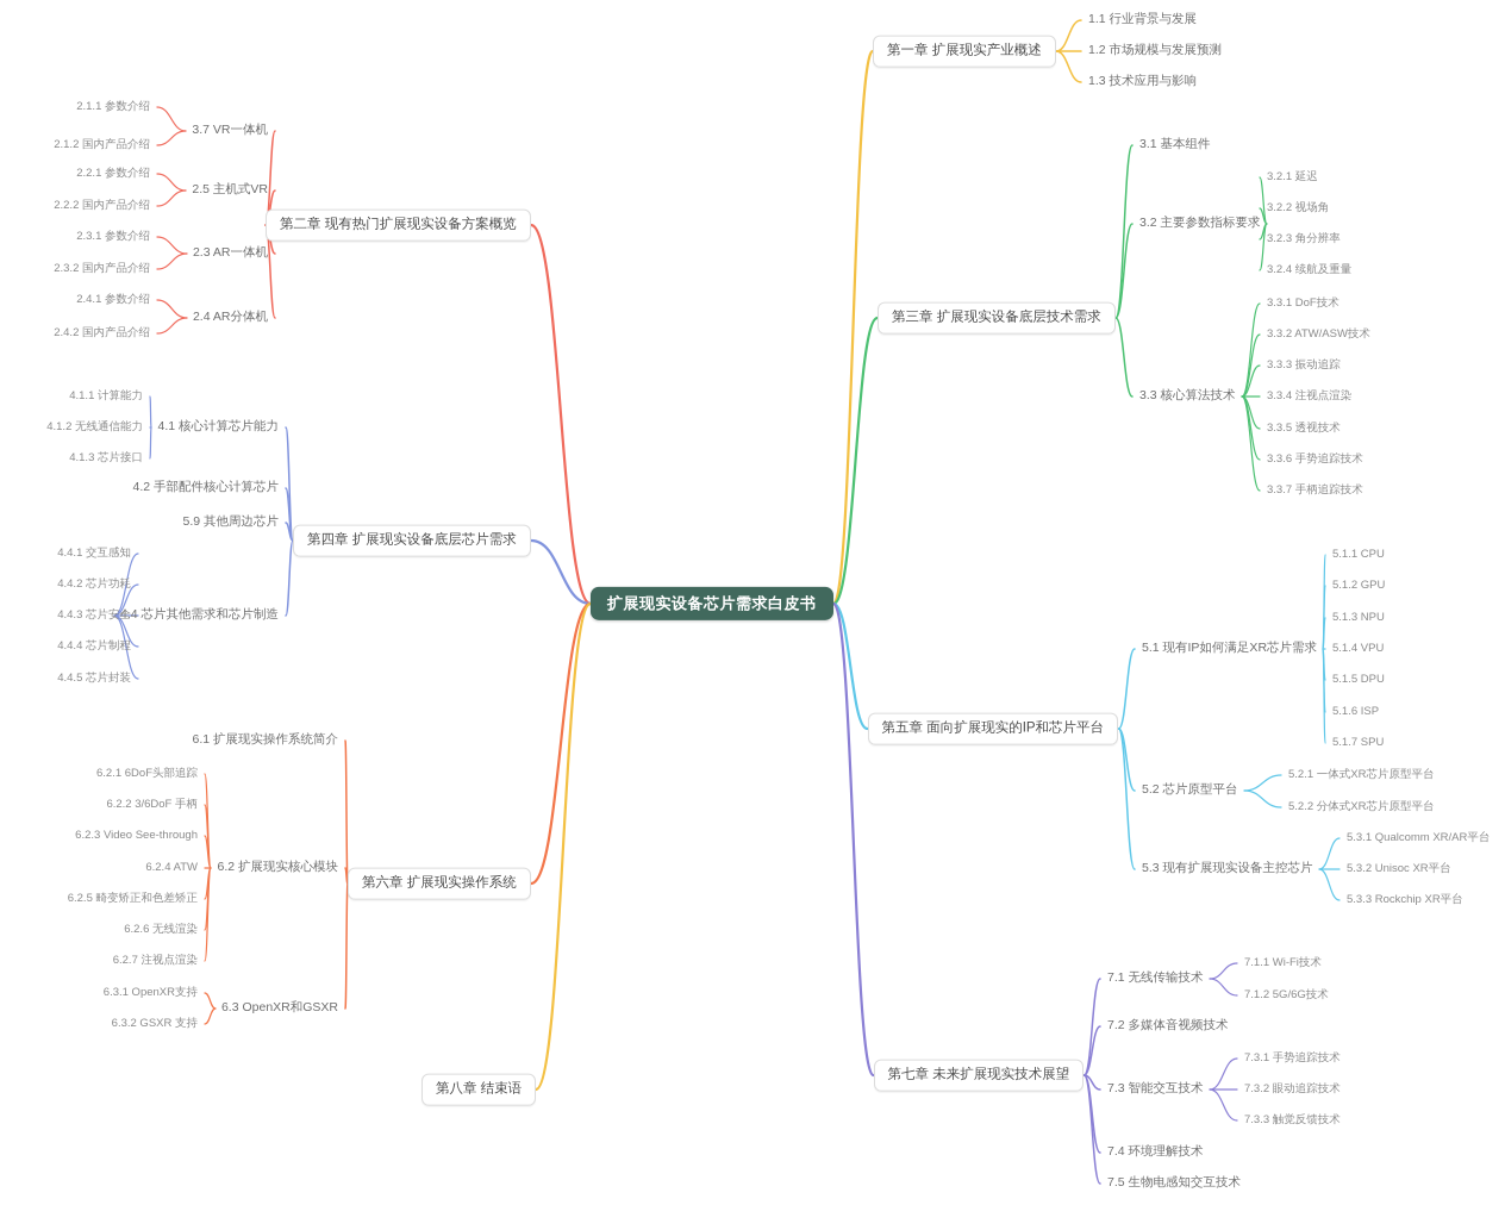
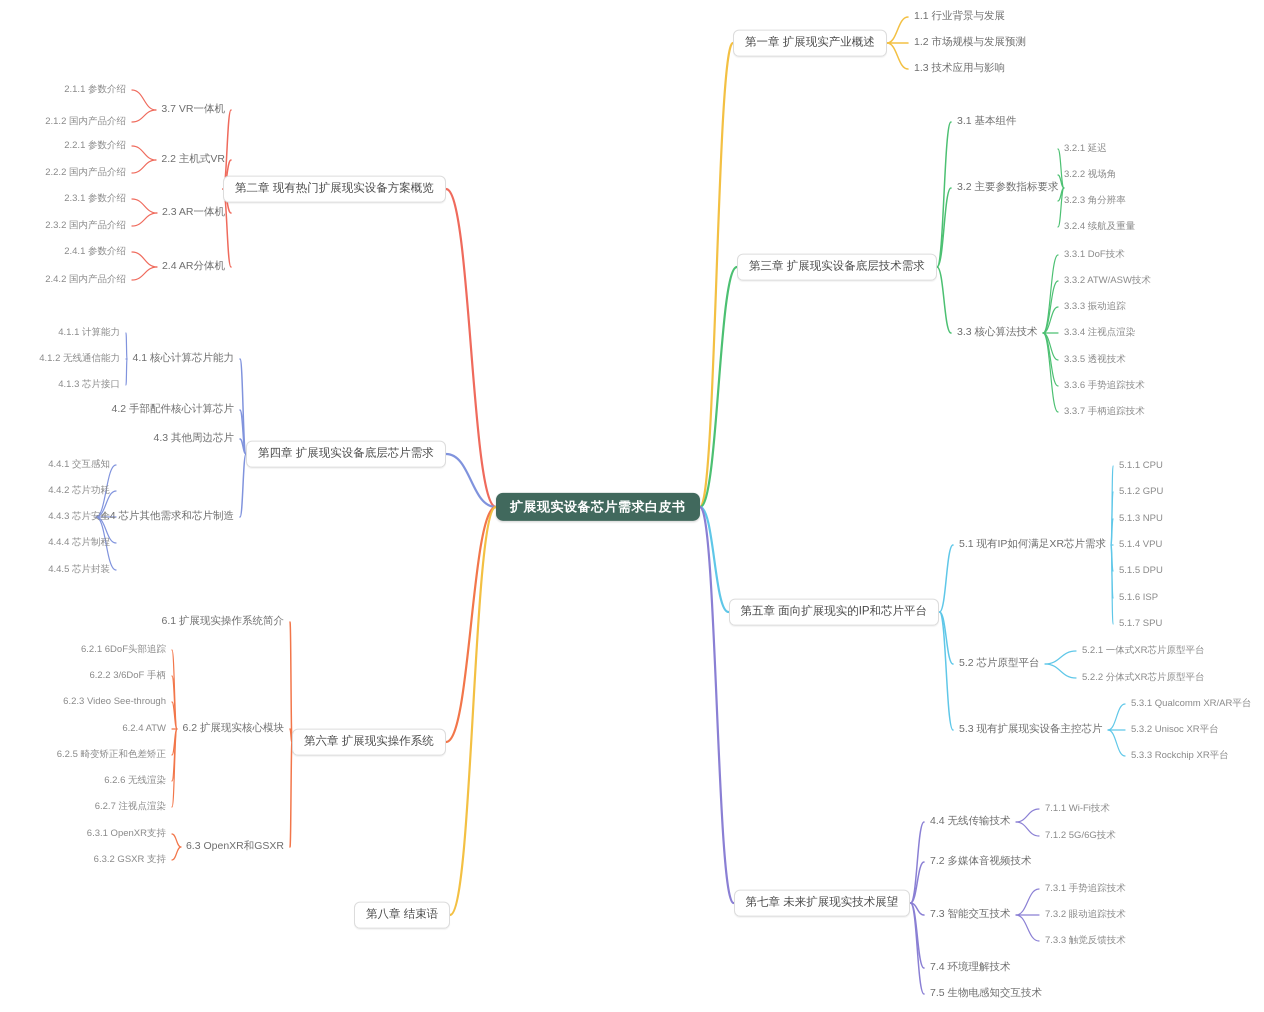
  扩展现实设备芯片需求白皮书
  第一章 扩展现实产业概述
  1.1 行业背景与发展
  1.2 市场规模与发展预测
  1.3 技术应用与影响
  第三章 扩展现实设备底层技术需求
  3.1 基本组件
  3.2 主要参数指标要求
  3.2.1 延迟
  3.2.2 视场角
  3.2.3 角分辨率
  3.2.4 续航及重量
  3.3 核心算法技术
  3.3.1 DoF技术
  3.3.2 ATW/ASW技术
  3.3.3 振动追踪
  3.3.4 注视点渲染
  3.3.5 透视技术
  3.3.6 手势追踪技术
  3.3.7 手柄追踪技术
  第五章 面向扩展现实的IP和芯片平台
  5.1 现有IP如何满足XR芯片需求
  5.1.1 CPU
  5.1.2 GPU
  5.1.3 NPU
  5.1.4 VPU
  5.1.5 DPU
  5.1.6 ISP
  5.1.7 SPU
  5.2 芯片原型平台
  5.2.1 一体式XR芯片原型平台
  5.2.2 分体式XR芯片原型平台
  5.3 现有扩展现实设备主控芯片
  5.3.1 Qualcomm XR/AR平台
  5.3.2 Unisoc XR平台
  5.3.3 Rockchip XR平台
  第七章 未来扩展现实技术展望
- 7.1 无线传输技术
+ 4.4 无线传输技术
  7.1.1 Wi-Fi技术
  7.1.2 5G/6G技术
  7.2 多媒体音视频技术
  7.3 智能交互技术
  7.3.1 手势追踪技术
  7.3.2 眼动追踪技术
  7.3.3 触觉反馈技术
  7.4 环境理解技术
  7.5 生物电感知交互技术
  第二章 现有热门扩展现实设备方案概览
  3.7 VR一体机
  2.1.1 参数介绍
  2.1.2 国内产品介绍
- 2.5 主机式VR
+ 2.2 主机式VR
  2.2.1 参数介绍
  2.2.2 国内产品介绍
  2.3 AR一体机
  2.3.1 参数介绍
  2.3.2 国内产品介绍
  2.4 AR分体机
  2.4.1 参数介绍
  2.4.2 国内产品介绍
  第四章 扩展现实设备底层芯片需求
  4.1 核心计算芯片能力
  4.1.1 计算能力
  4.1.2 无线通信能力
  4.1.3 芯片接口
  4.2 手部配件核心计算芯片
- 5.9 其他周边芯片
+ 4.3 其他周边芯片
  4.4 芯片其他需求和芯片制造
  4.4.1 交互感知
  4.4.2 芯片功耗
  4.4.3 芯片安全
  4.4.4 芯片制程
  4.4.5 芯片封装
  第六章 扩展现实操作系统
  6.1 扩展现实操作系统简介
  6.2 扩展现实核心模块
  6.2.1 6DoF头部追踪
  6.2.2 3/6DoF 手柄
  6.2.3 Video See-through
  6.2.4 ATW
  6.2.5 畸变矫正和色差矫正
  6.2.6 无线渲染
  6.2.7 注视点渲染
  6.3 OpenXR和GSXR
  6.3.1 OpenXR支持
  6.3.2 GSXR 支持
  第八章 结束语
